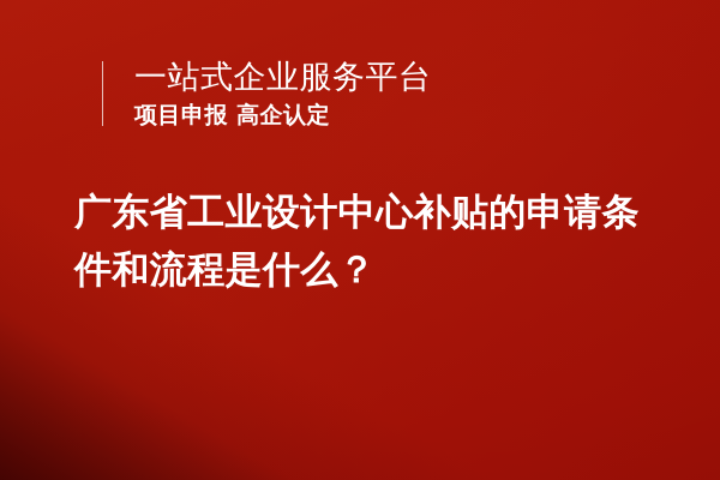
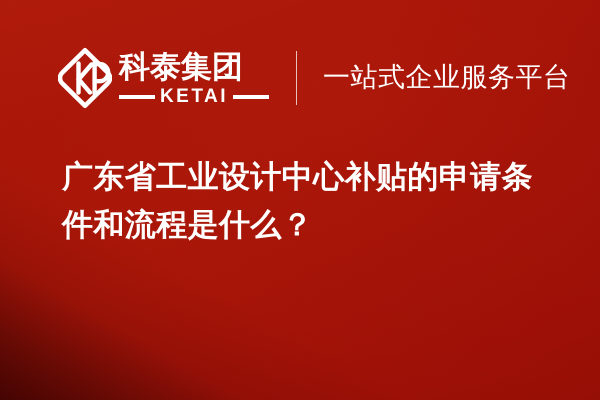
+ 科泰集团
+ KETAI
  一站式企业服务平台
- 项目申报 高企认定
  广东省工业设计中心补贴的申请条件和流程是什么？
